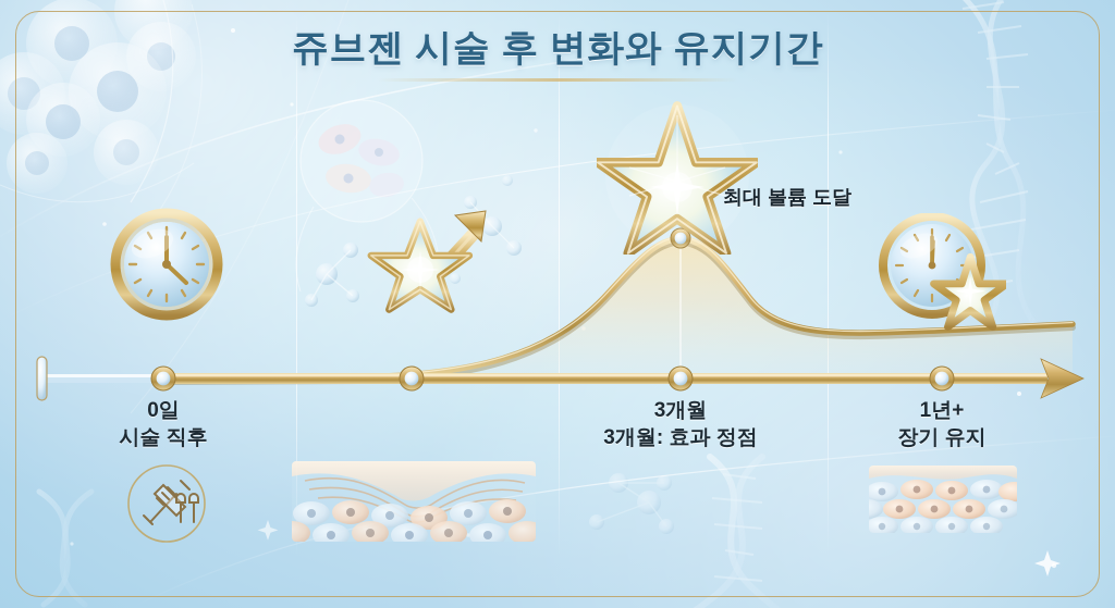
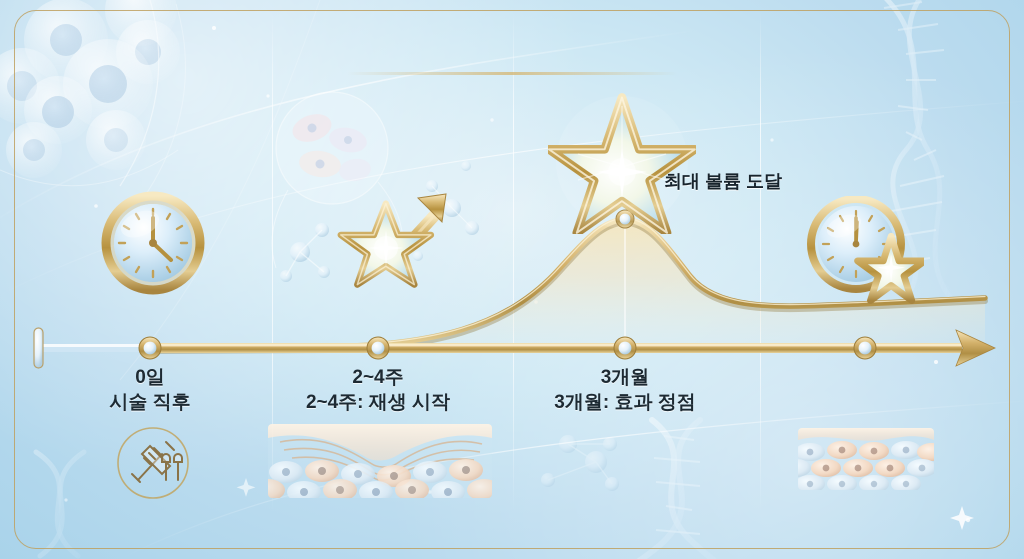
- 쥬브젠 시술 후 변화와 유지기간
  최대 볼륨 도달
  0일
  시술 직후
+ 2~4주
+ 2~4주: 재생 시작
  3개월
  3개월: 효과 정점
- 1년+
- 장기 유지
